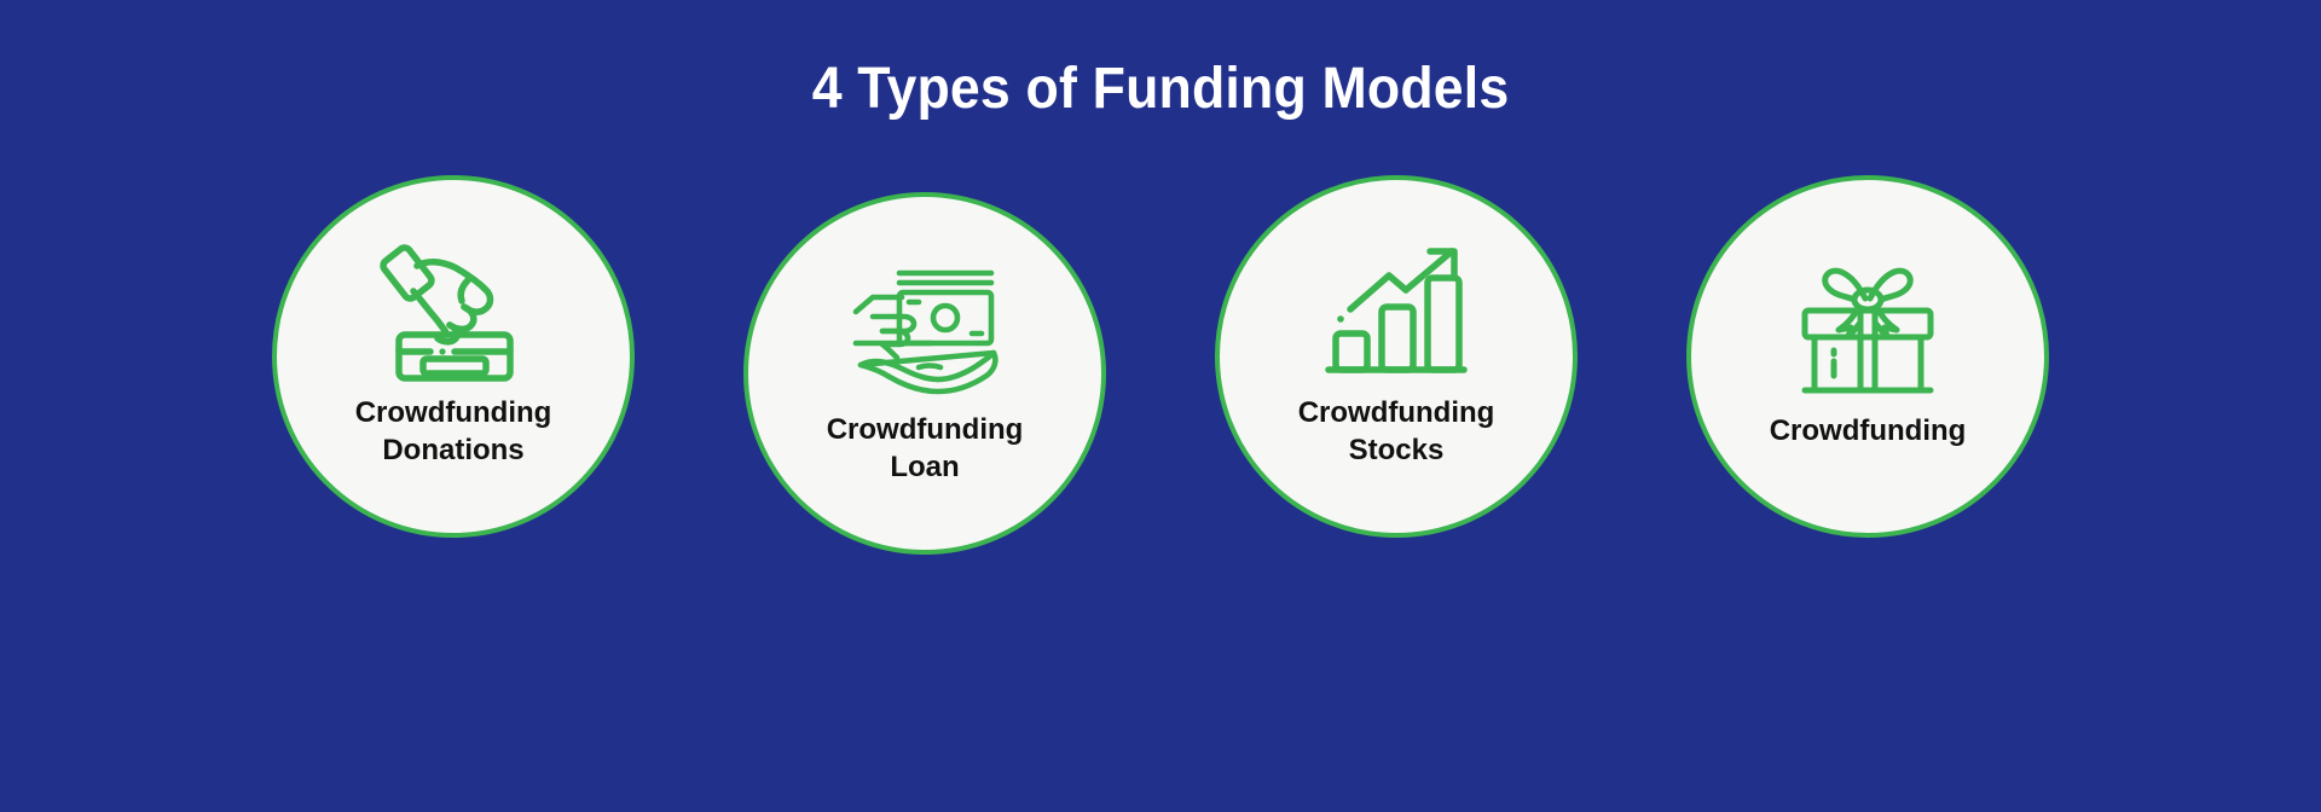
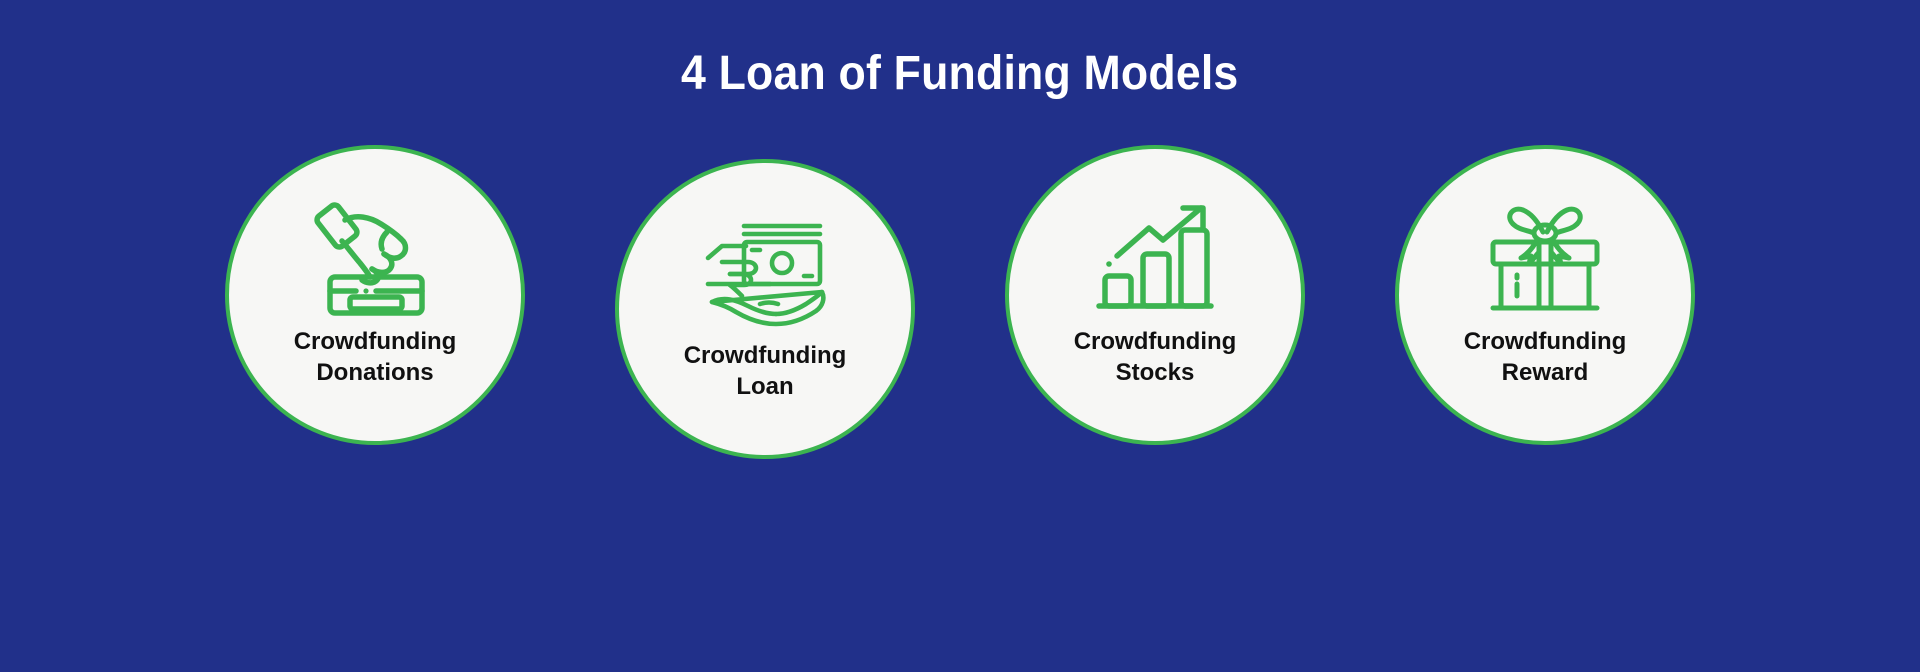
- 4 Types of Funding Models
+ 4 Loan of Funding Models
  Crowdfunding
  Donations
  Crowdfunding
  Loan
  Crowdfunding
  Stocks
  Crowdfunding
+ Reward
